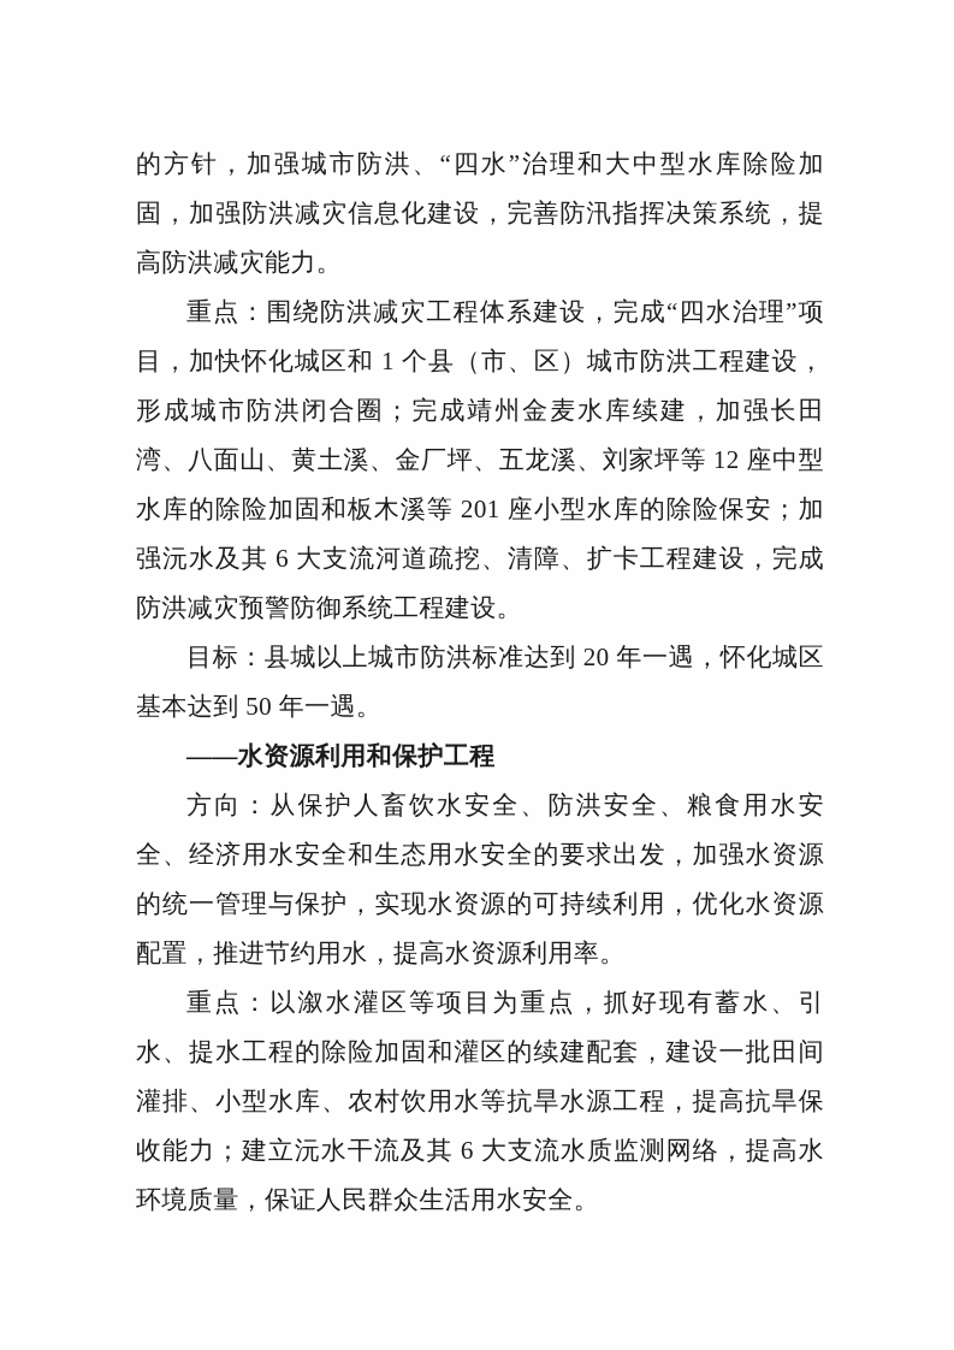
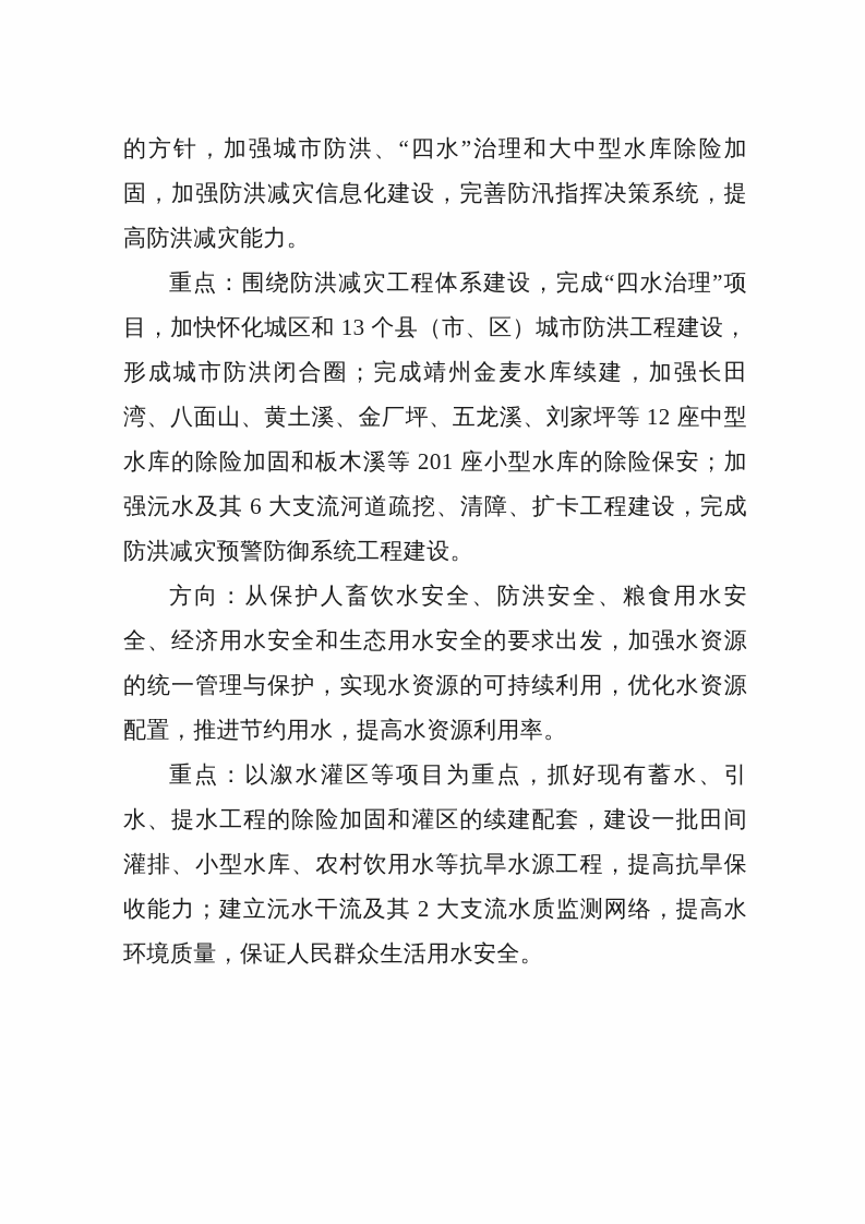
  的方针，加强城市防洪、“四水”治理和大中型水库除险加固，加强防洪减灾信息化建设，完善防汛指挥决策系统，提高防洪减灾能力。
- 重点：围绕防洪减灾工程体系建设，完成“四水治理”项目，加快怀化城区和 1 个县（市、区）城市防洪工程建设，形成城市防洪闭合圈；完成靖州金麦水库续建，加强长田湾、八面山、黄土溪、金厂坪、五龙溪、刘家坪等 12 座中型水库的除险加固和板木溪等 201 座小型水库的除险保安；加强沅水及其 6 大支流河道疏挖、清障、扩卡工程建设，完成防洪减灾预警防御系统工程建设。
+ 重点：围绕防洪减灾工程体系建设，完成“四水治理”项目，加快怀化城区和 13 个县（市、区）城市防洪工程建设，形成城市防洪闭合圈；完成靖州金麦水库续建，加强长田湾、八面山、黄土溪、金厂坪、五龙溪、刘家坪等 12 座中型水库的除险加固和板木溪等 201 座小型水库的除险保安；加强沅水及其 6 大支流河道疏挖、清障、扩卡工程建设，完成防洪减灾预警防御系统工程建设。
- 目标：县城以上城市防洪标准达到 20 年一遇，怀化城区基本达到 50 年一遇。
- ——水资源利用和保护工程
  方向：从保护人畜饮水安全、防洪安全、粮食用水安全、经济用水安全和生态用水安全的要求出发，加强水资源的统一管理与保护，实现水资源的可持续利用，优化水资源配置，推进节约用水，提高水资源利用率。
- 重点：以溆水灌区等项目为重点，抓好现有蓄水、引水、提水工程的除险加固和灌区的续建配套，建设一批田间灌排、小型水库、农村饮用水等抗旱水源工程，提高抗旱保收能力；建立沅水干流及其 6 大支流水质监测网络，提高水环境质量，保证人民群众生活用水安全。
+ 重点：以溆水灌区等项目为重点，抓好现有蓄水、引水、提水工程的除险加固和灌区的续建配套，建设一批田间灌排、小型水库、农村饮用水等抗旱水源工程，提高抗旱保收能力；建立沅水干流及其 2 大支流水质监测网络，提高水环境质量，保证人民群众生活用水安全。
